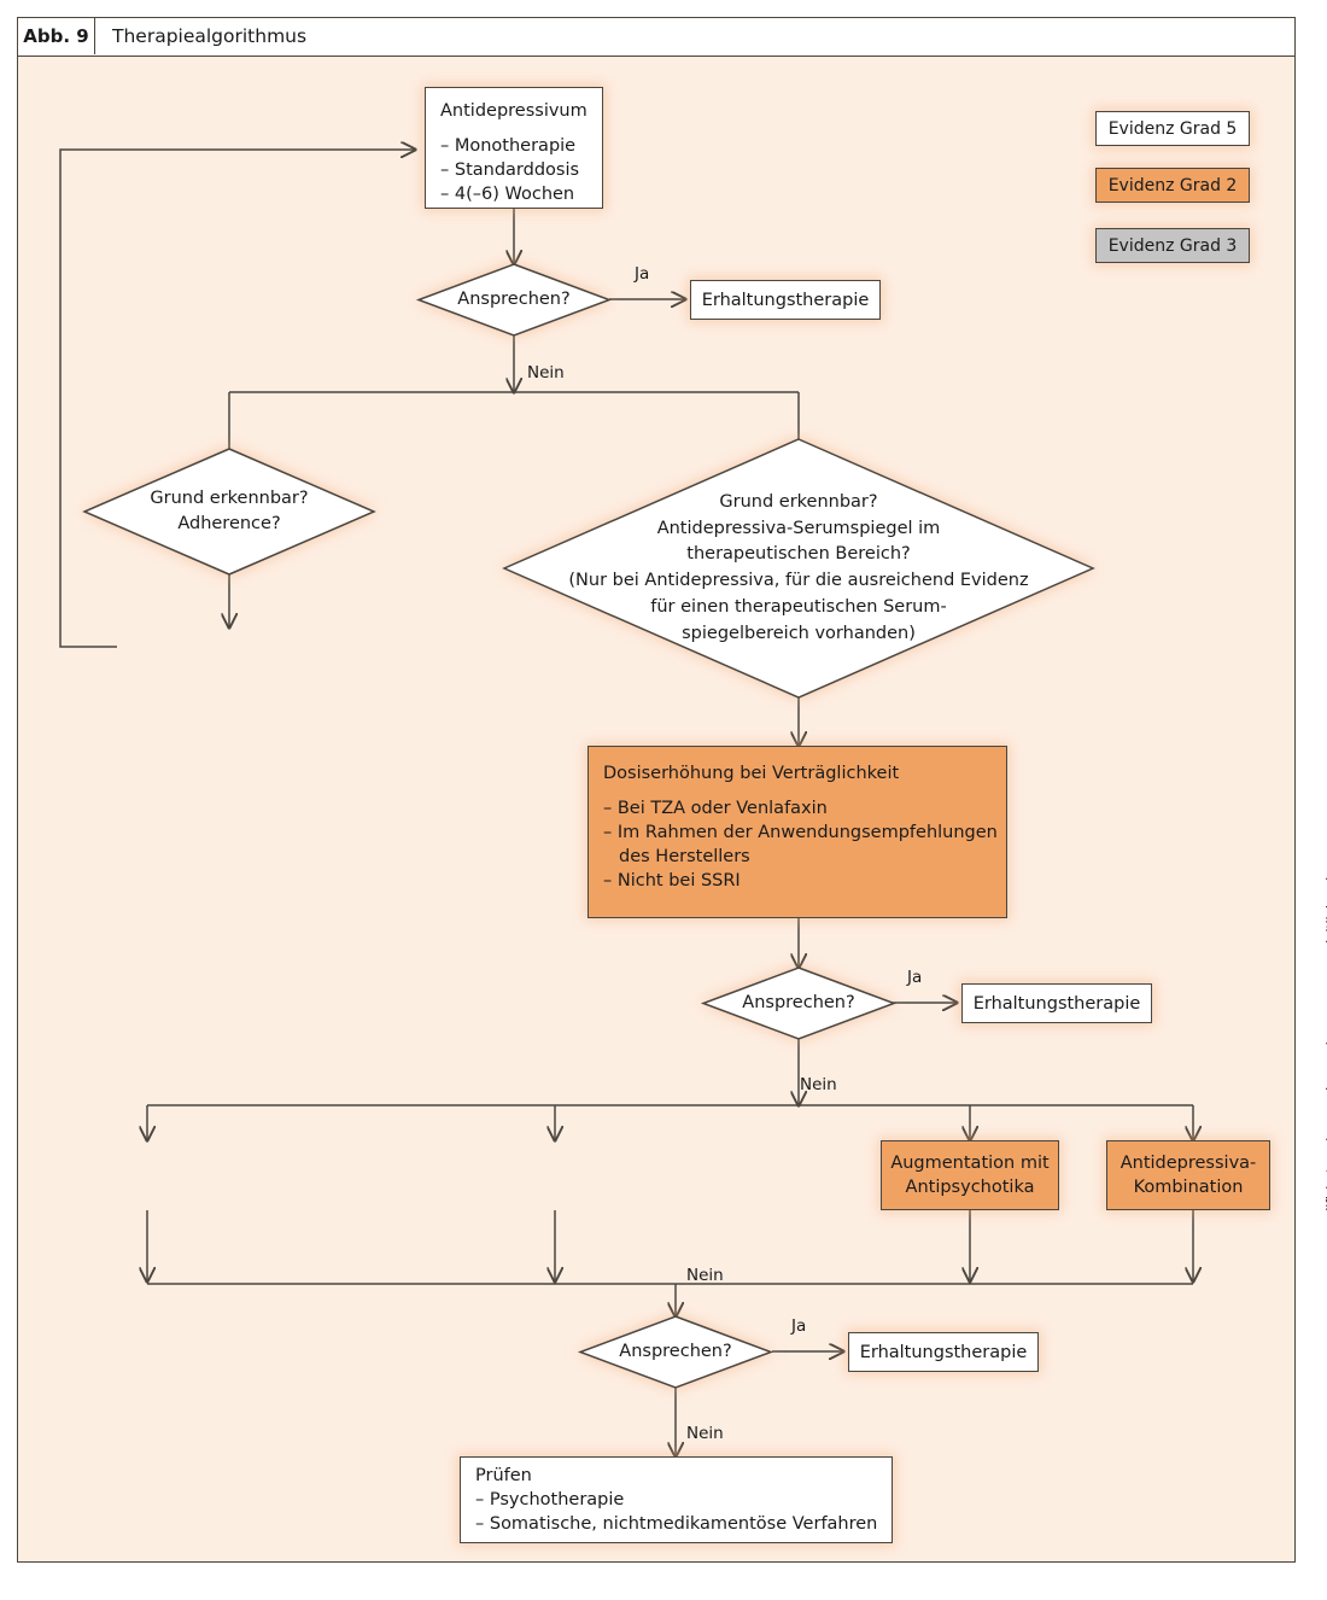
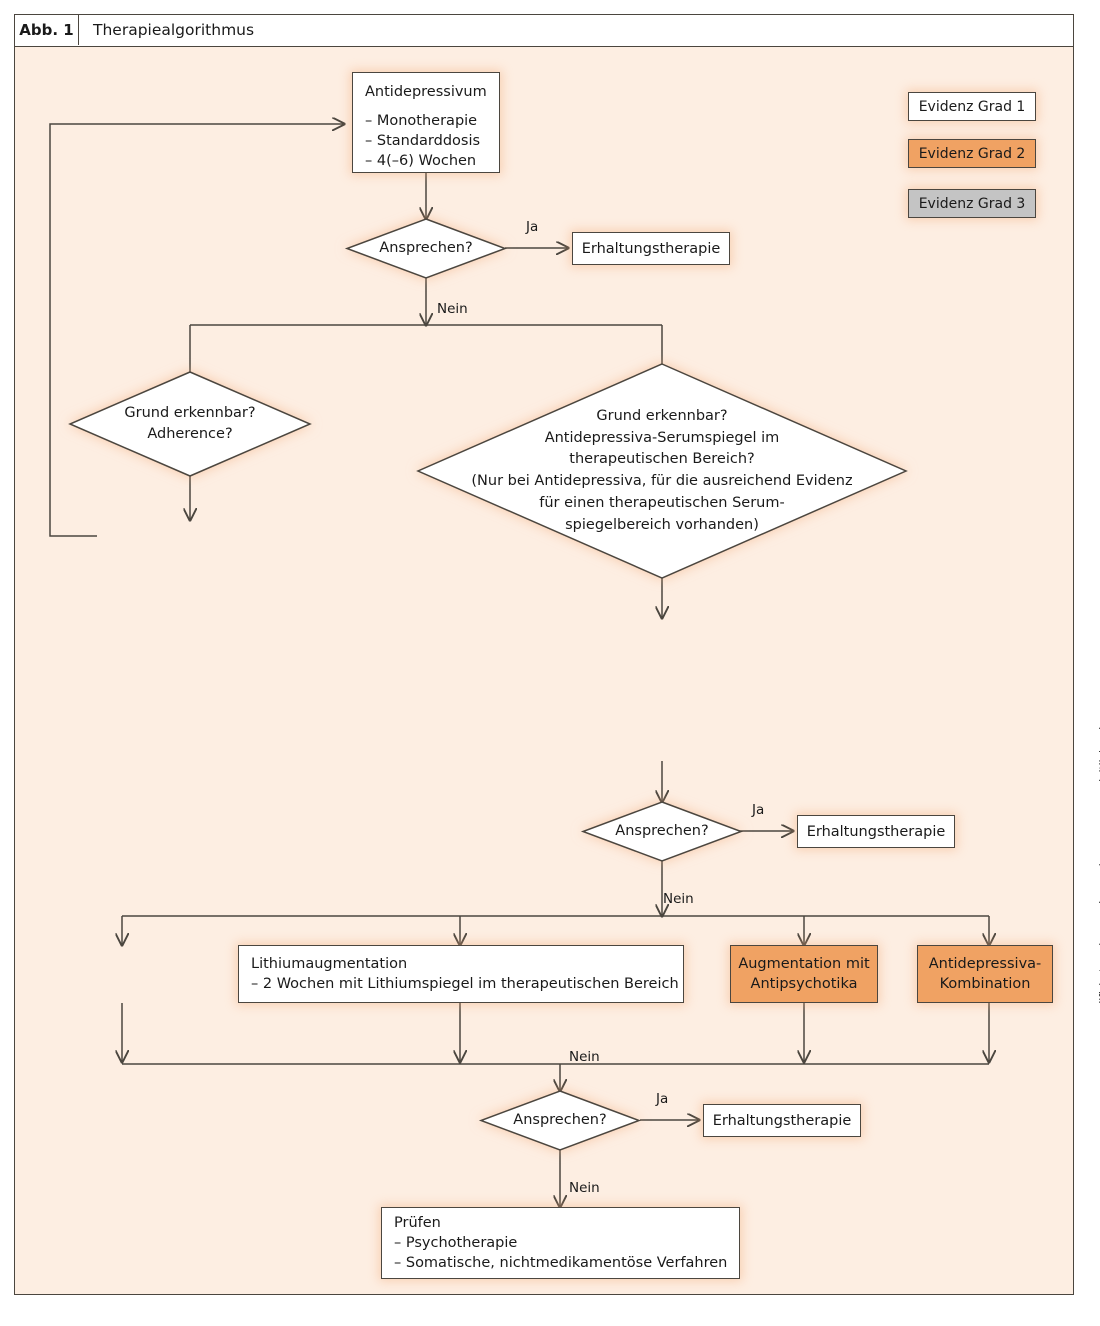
- Abb. 9
+ Abb. 1
  Therapiealgorithmus
- Evidenz Grad 5
+ Evidenz Grad 1
  Evidenz Grad 2
  Evidenz Grad 3
  Antidepressivum
  – Monotherapie
  – Standarddosis
  – 4(–6) Wochen
  Ansprechen?
  Erhaltungstherapie
  Grund erkennbar?
  Adherence?
  Grund erkennbar?
  Antidepressiva-Serumspiegel im
  therapeutischen Bereich?
  (Nur bei Antidepressiva, für die ausreichend Evidenz
  für einen therapeutischen Serum-
  spiegelbereich vorhanden)
- Dosiserhöhung bei Verträglichkeit
- – Bei TZA oder Venlafaxin
- – Im Rahmen der Anwendungsempfehlungen
- des Herstellers
- – Nicht bei SSRI
  Ansprechen?
  Erhaltungstherapie
+ Lithiumaugmentation
+ – 2 Wochen mit Lithiumspiegel im therapeutischen Bereich
  Augmentation mit
  Antipsychotika
  Antidepressiva-
  Kombination
  Ansprechen?
  Erhaltungstherapie
  Prüfen
  – Psychotherapie
  – Somatische, nichtmedikamentöse Verfahren
  Ja
  Nein
  Ja
  Nein
  Nein
  Ja
  Nein
